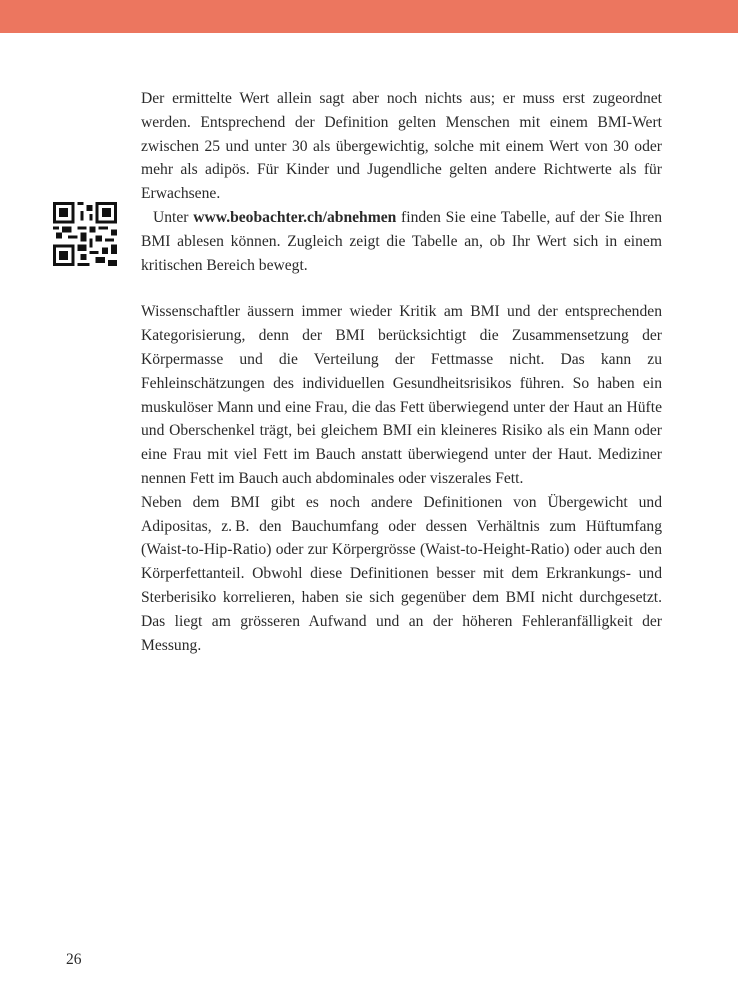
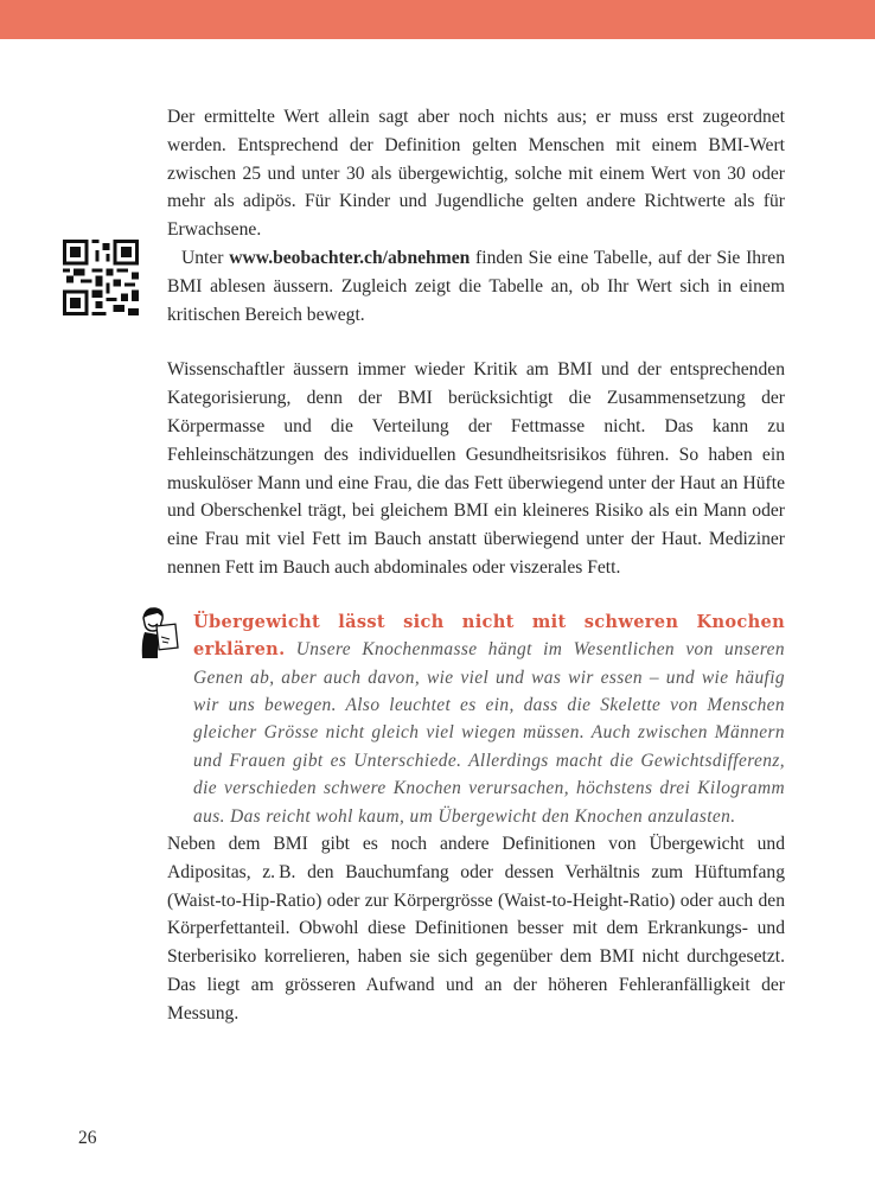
  Der ermittelte Wert allein sagt aber noch nichts aus; er muss erst zuge­ordnet werden. Entsprechend der Definition gelten Menschen mit einem BMI-Wert zwischen 25 und unter 30 als übergewichtig, solche mit einem Wert von 30 oder mehr als adipös. Für Kinder und Jugendliche gelten andere Richtwerte als für Erwachsene.
- Unter www.beobachter.ch/abnehmen finden Sie eine Tabelle, auf der Sie Ihren BMI ablesen können. Zugleich zeigt die Tabelle an, ob Ihr Wert sich in einem kritischen Bereich bewegt.
+ Unter www.beobachter.ch/abnehmen finden Sie eine Tabelle, auf der Sie Ihren BMI ablesen äussern. Zugleich zeigt die Tabelle an, ob Ihr Wert sich in einem kritischen Bereich bewegt.
  Wissenschaftler äussern immer wieder Kritik am BMI und der entspre­chenden Kategorisierung, denn der BMI berücksichtigt die Zusammenset­zung der Körpermasse und die Verteilung der Fettmasse nicht. Das kann zu Fehleinschätzungen des individuellen Gesundheitsrisikos führen. So haben ein muskulöser Mann und eine Frau, die das Fett überwiegend unter der Haut an Hüfte und Oberschenkel trägt, bei gleichem BMI ein kleineres Risiko als ein Mann oder eine Frau mit viel Fett im Bauch anstatt überwiegend unter der Haut. Mediziner nennen Fett im Bauch auch ab­dominales oder viszerales Fett.
+ Übergewicht lässt sich nicht mit schweren Knochen erklären. Unsere Knochenmasse hängt im Wesentlichen von unseren Genen ab, aber auch davon, wie viel und was wir essen – und wie häufig wir uns bewegen. Also leuchtet es ein, dass die Skelette von Menschen gleicher Grösse nicht gleich viel wiegen müssen. Auch zwischen Männern und Frauen gibt es Unterschiede. Allerdings macht die Gewichtsdifferenz, die verschieden schwere Knochen ver­ursachen, höchstens drei Kilogramm aus. Das reicht wohl kaum, um Übergewicht den Knochen anzulasten.
  Neben dem BMI gibt es noch andere Definitionen von Übergewicht und Adipositas, z. B. den Bauchumfang oder dessen Verhältnis zum Hüftum­fang (Waist-to-Hip-Ratio) oder zur Körpergrösse (Waist-to-Height-Ratio) oder auch den Körperfettanteil. Obwohl diese Definitionen besser mit dem Erkrankungs- und Sterberisiko korrelieren, haben sie sich gegenüber dem BMI nicht durchgesetzt. Das liegt am grösseren Aufwand und an der höheren Fehleranfälligkeit der Messung.
  26
